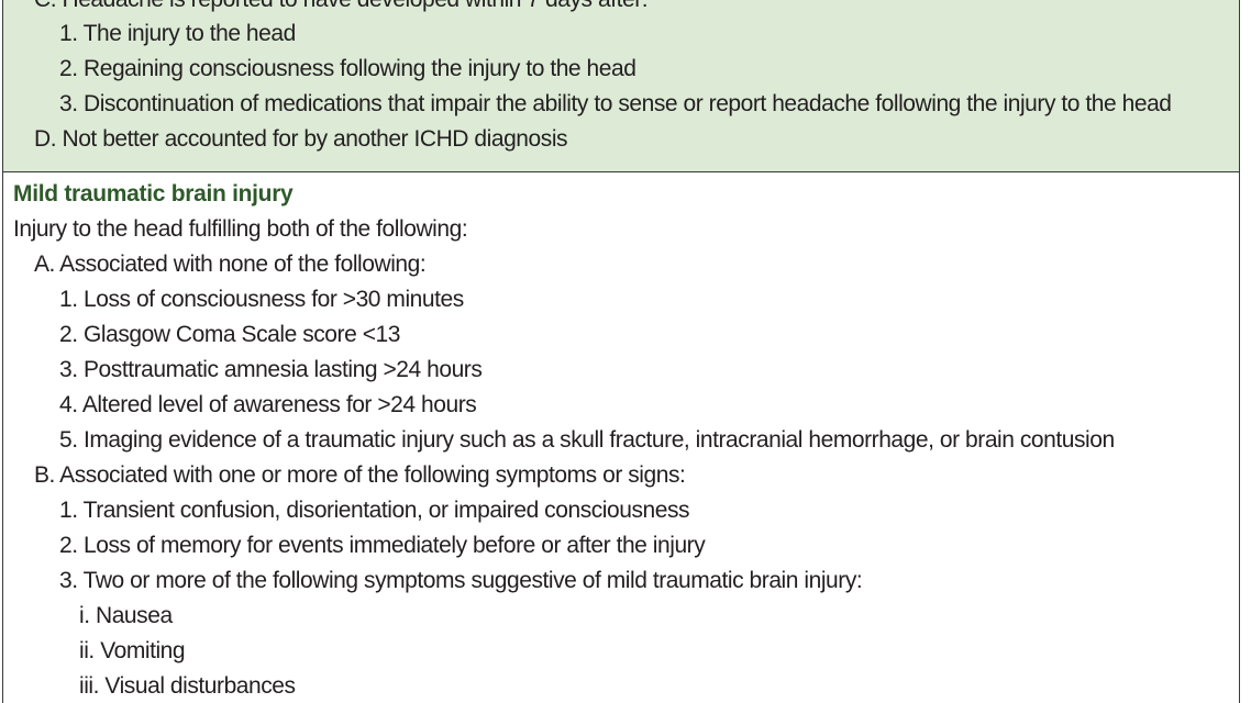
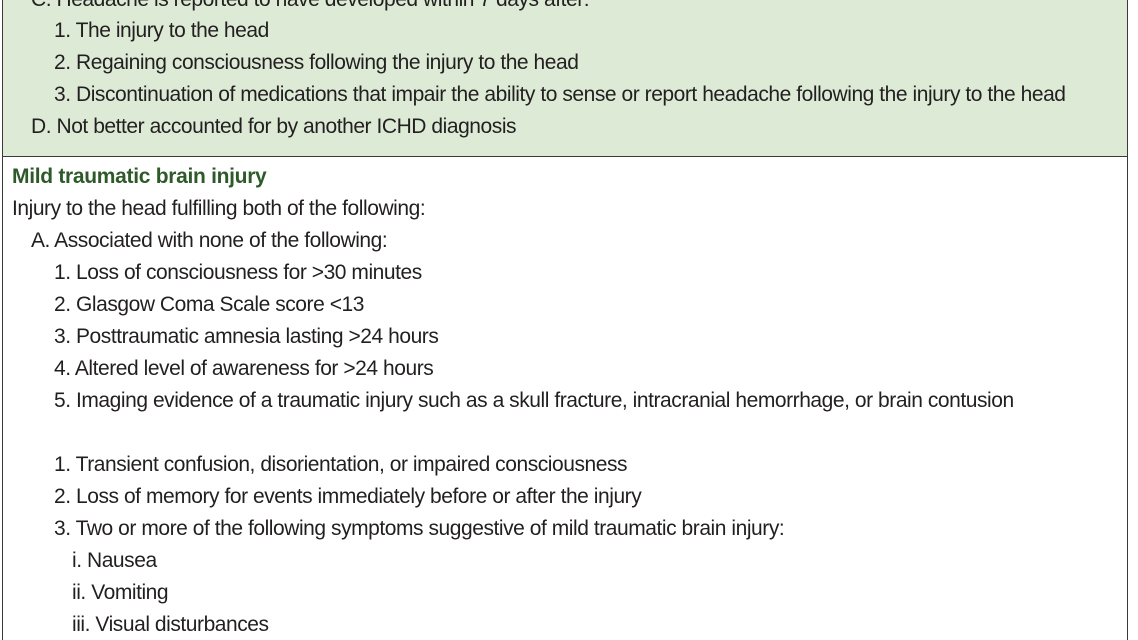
  1. The injury to the head
  2. Regaining consciousness following the injury to the head
  3. Discontinuation of medications that impair the ability to sense or report headache following the injury to the head
  D. Not better accounted for by another ICHD diagnosis
  Mild traumatic brain injury
  Injury to the head fulfilling both of the following:
  A. Associated with none of the following:
  1. Loss of consciousness for >30 minutes
  2. Glasgow Coma Scale score <13
  3. Posttraumatic amnesia lasting >24 hours
  4. Altered level of awareness for >24 hours
  5. Imaging evidence of a traumatic injury such as a skull fracture, intracranial hemorrhage, or brain contusion
- B. Associated with one or more of the following symptoms or signs:
  1. Transient confusion, disorientation, or impaired consciousness
  2. Loss of memory for events immediately before or after the injury
  3. Two or more of the following symptoms suggestive of mild traumatic brain injury:
  i. Nausea
  ii. Vomiting
  iii. Visual disturbances
